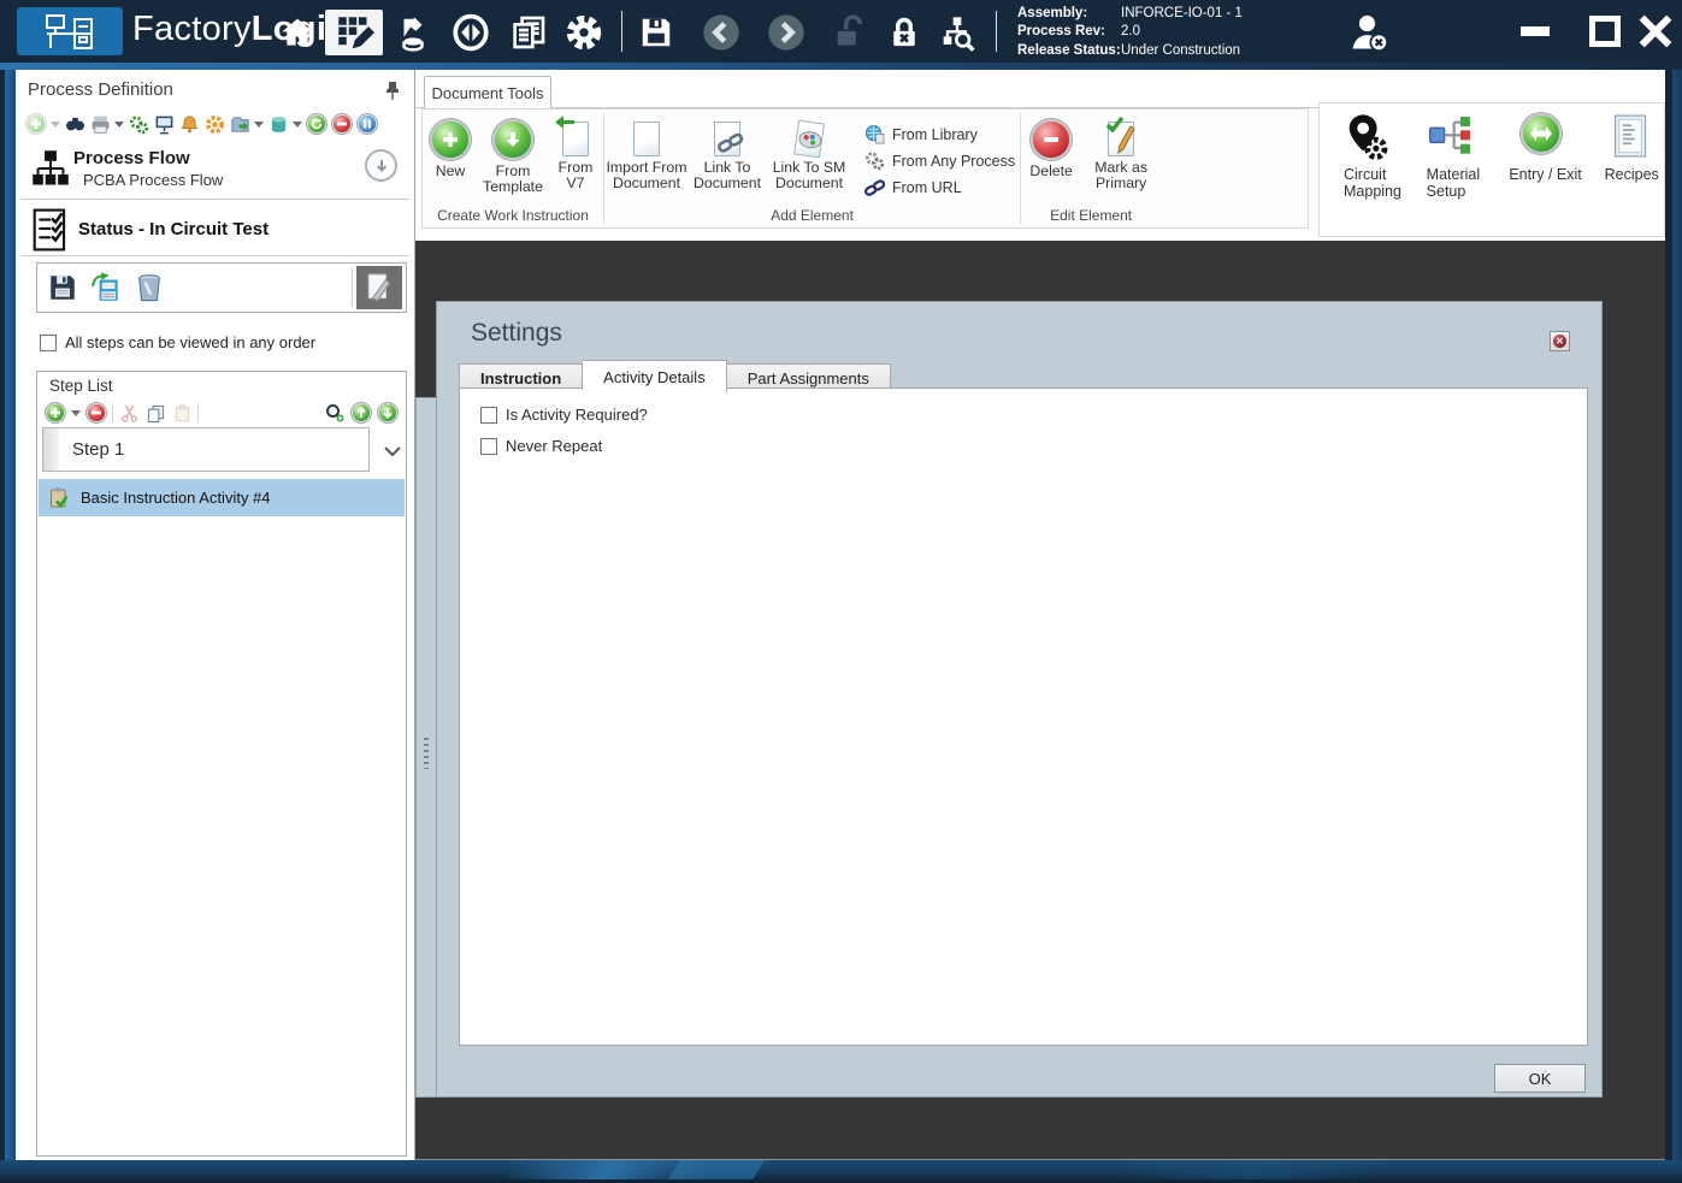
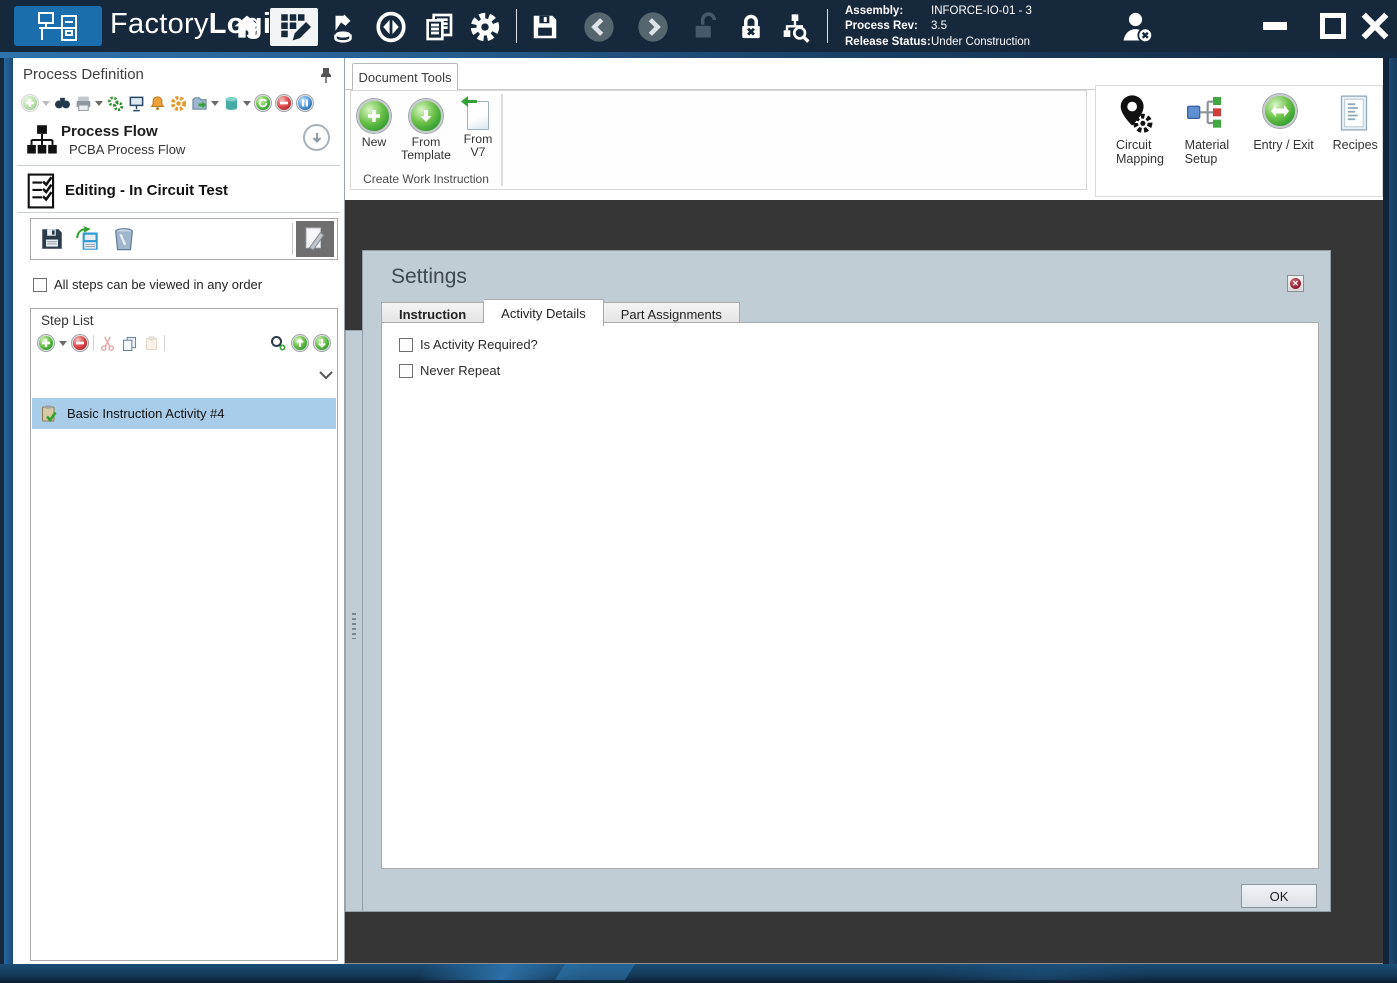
  FactoryLoi
  Assembly:
- INFORCE-IO-01 - 1
+ INFORCE-IO-01 - 3
  Process Rev:
- 2.0
+ 3.5
  Release Status:
  Under Construction
  Process Definition
  Process Flow
  PCBA Process Flow
- Status - In Circuit Test
+ Editing - In Circuit Test
  All steps can be viewed in any order
  Step List
- Step 1
  Basic Instruction Activity #4
  Document Tools
  New
  From Template
  From V7
  Create Work Instruction
- Import From Document
- Link To Document
- Link To SM Document
- From Library
- From Any Process
- From URL
- Add Element
- Delete
- Mark as Primary
- Edit Element
  Circuit Mapping
  Material Setup
  Entry / Exit
  Recipes
  Settings
  ✕
  Instruction
  Activity Details
  Part Assignments
  Is Activity Required?
  Never Repeat
  OK
